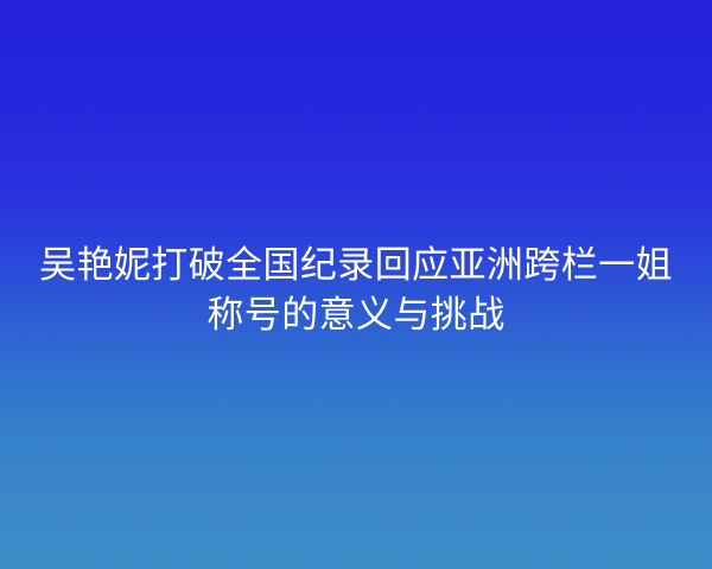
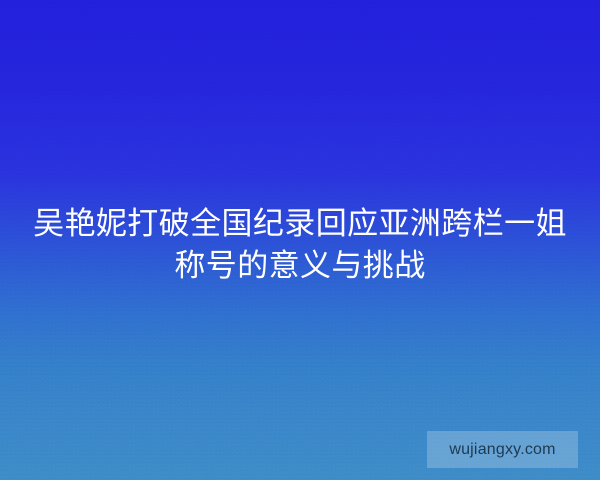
  吴艳妮打破全国纪录回应亚洲跨栏一姐称号的意义与挑战
+ wujiangxy.com
